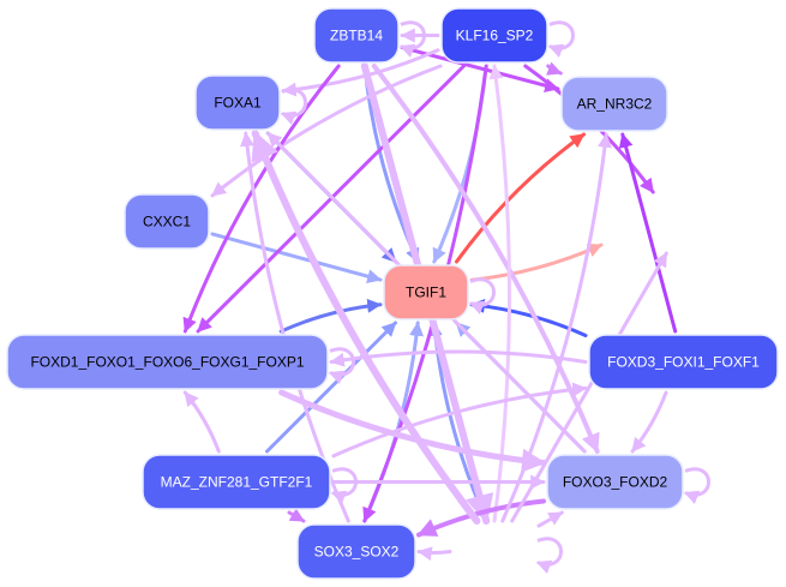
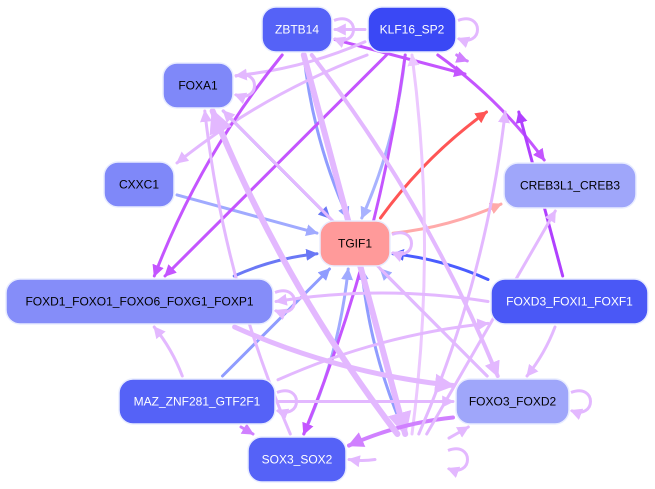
  ZBTB14
  KLF16_SP2
  FOXA1
- AR_NR3C2
  CXXC1
+ CREB3L1_CREB3
  TGIF1
  FOXD1_FOXO1_FOXO6_FOXG1_FOXP1
  FOXD3_FOXI1_FOXF1
  MAZ_ZNF281_GTF2F1
  FOXO3_FOXD2
  SOX3_SOX2
